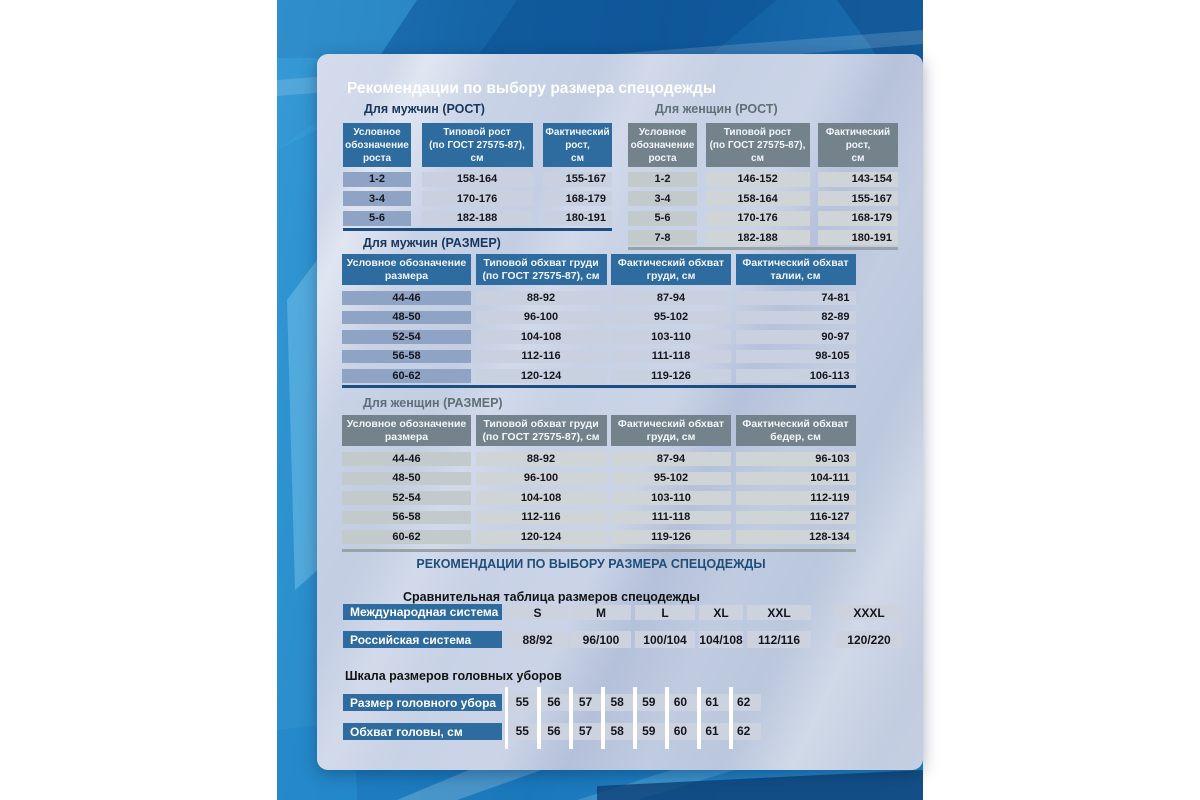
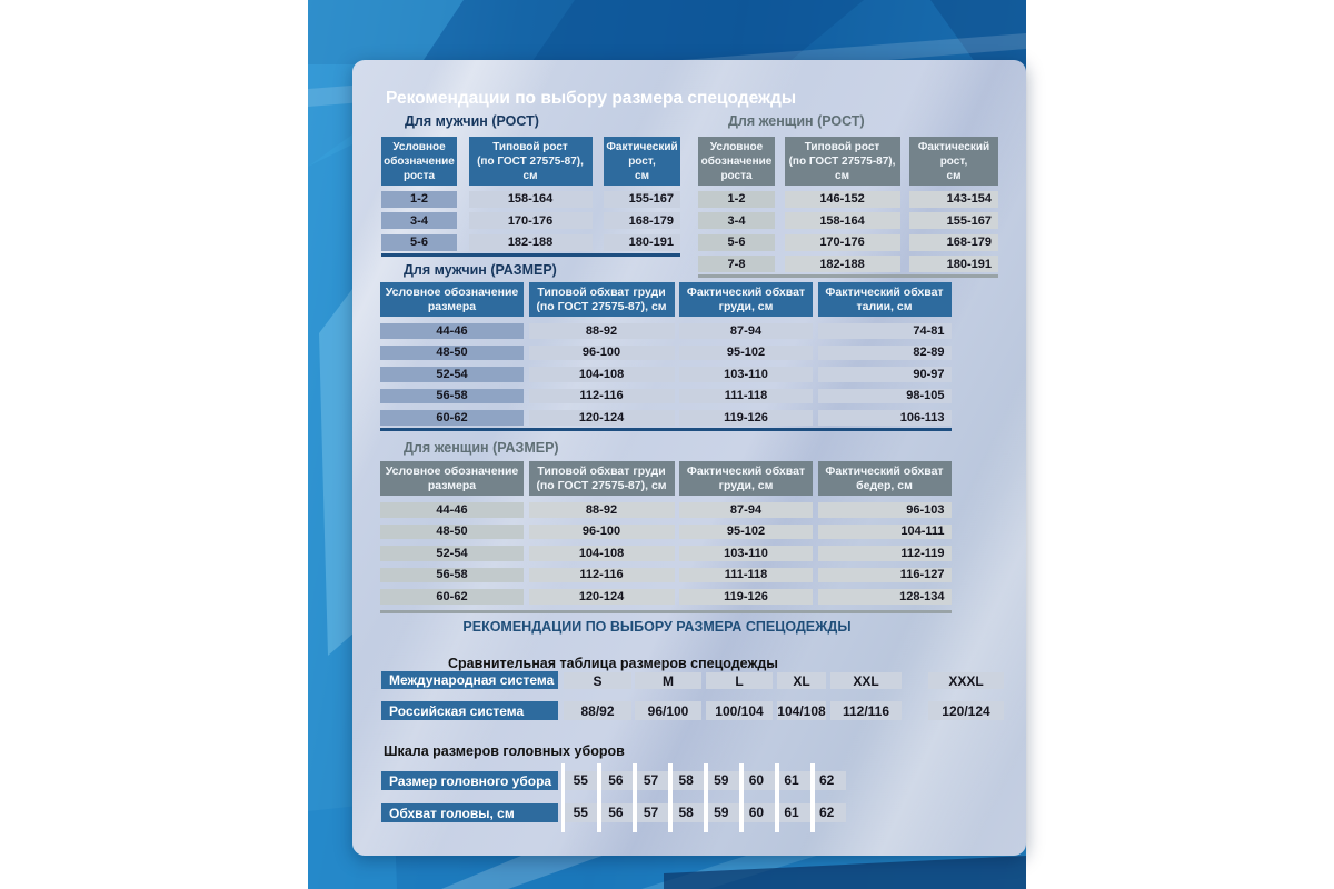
  Рекомендации по выбору размера спецодежды
  Для мужчин (РОСТ)
  Для женщин (РОСТ)
  Условное
  обозначение
  роста
  Типовой рост
  (по ГОСТ 27575-87),
  см
  Фактический
  рост,
  см
  1-2
  158-164
  155-167
  3-4
  170-176
  168-179
  5-6
  182-188
  180-191
  Условное
  обозначение
  роста
  Типовой рост
  (по ГОСТ 27575-87),
  см
  Фактический
  рост,
  см
  1-2
  146-152
  143-154
  3-4
  158-164
  155-167
  5-6
  170-176
  168-179
  7-8
  182-188
  180-191
  Для мужчин (РАЗМЕР)
  Условное обозначение
  размера
  Типовой обхват груди
  (по ГОСТ 27575-87), см
  Фактический обхват
  груди, см
  Фактический обхват
  талии, см
  44-46
  88-92
  87-94
  74-81
  48-50
  96-100
  95-102
  82-89
  52-54
  104-108
  103-110
  90-97
  56-58
  112-116
  111-118
  98-105
  60-62
  120-124
  119-126
  106-113
  Для женщин (РАЗМЕР)
  Условное обозначение
  размера
  Типовой обхват груди
  (по ГОСТ 27575-87), см
  Фактический обхват
  груди, см
  Фактический обхват
  бедер, см
  44-46
  88-92
  87-94
  96-103
  48-50
  96-100
  95-102
  104-111
  52-54
  104-108
  103-110
  112-119
  56-58
  112-116
  111-118
  116-127
  60-62
  120-124
  119-126
  128-134
  РЕКОМЕНДАЦИИ ПО ВЫБОРУ РАЗМЕРА СПЕЦОДЕЖДЫ
  Сравнительная таблица размеров спецодежды
  Международная система
  S
  M
  L
  XL
  XXL
  XXXL
  Российская система
  88/92
  96/100
  100/104
  104/108
  112/116
- 120/220
+ 120/124
  Шкала размеров головных уборов
  Размер головного убора
  55
  56
  57
  58
  59
  60
  61
  62
  Обхват головы, см
  55
  56
  57
  58
  59
  60
  61
  62
